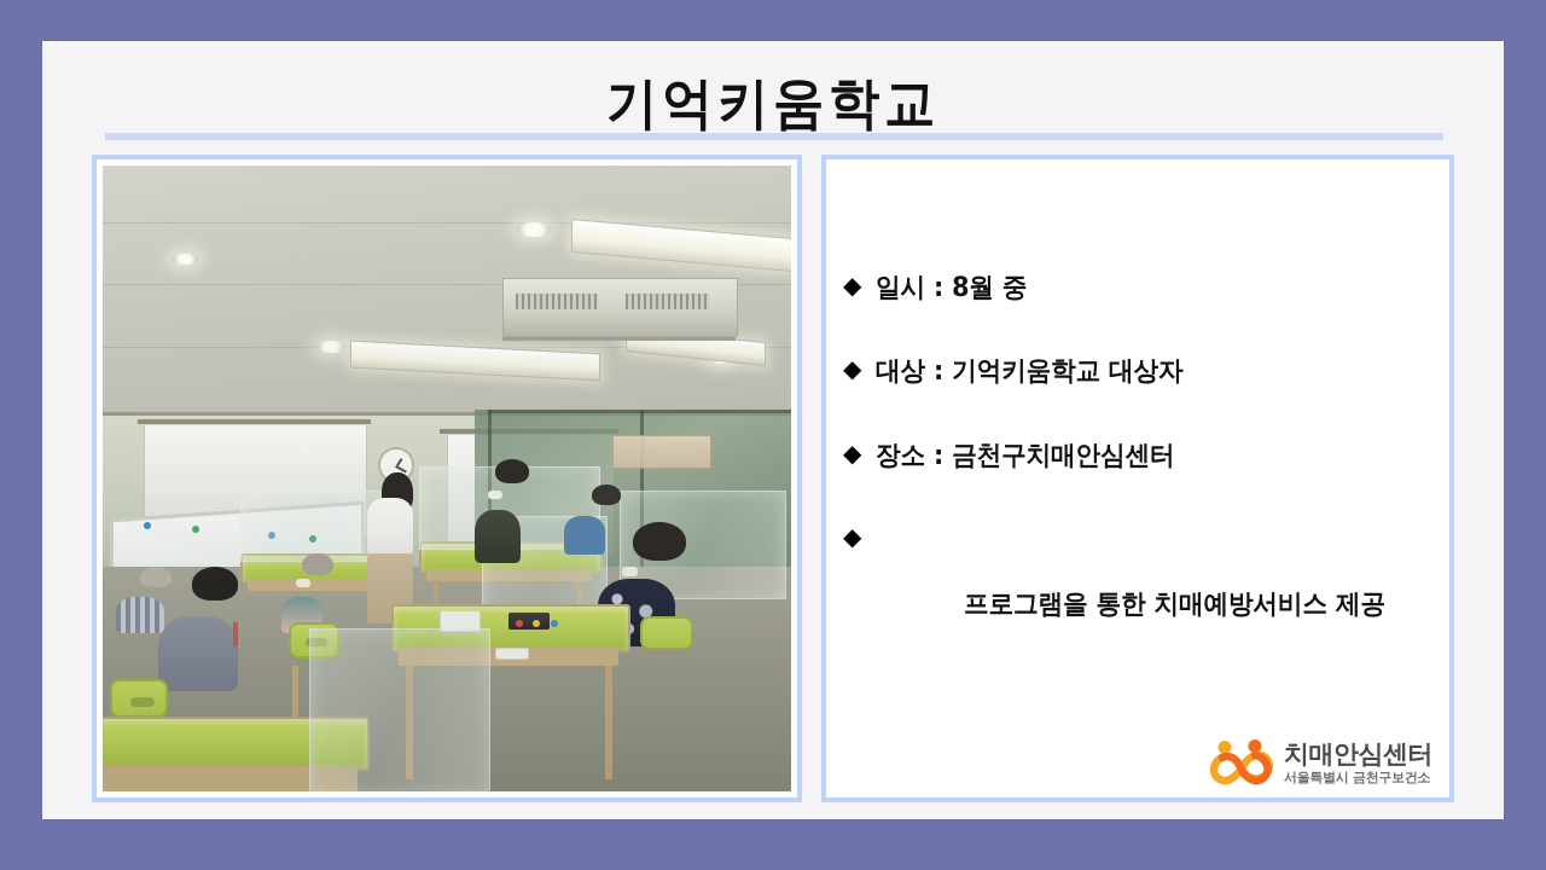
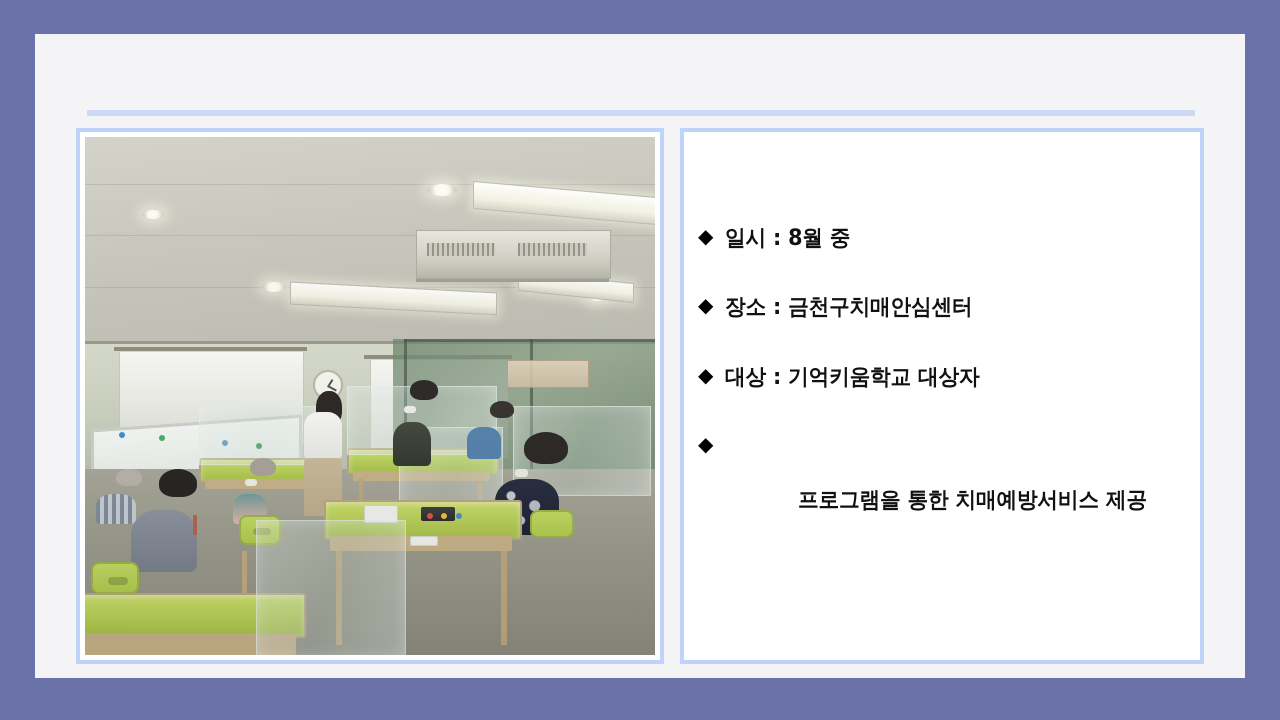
- 기억키움학교
  ◆
  일시 : 8월 중
  ◆
- 대상 : 기억키움학교 대상자
+ 장소 : 금천구치매안심센터
  ◆
- 장소 : 금천구치매안심센터
+ 대상 : 기억키움학교 대상자
  ◆
  프로그램을 통한 치매예방서비스 제공
- 치매안심센터
- 서울특별시 금천구보건소
